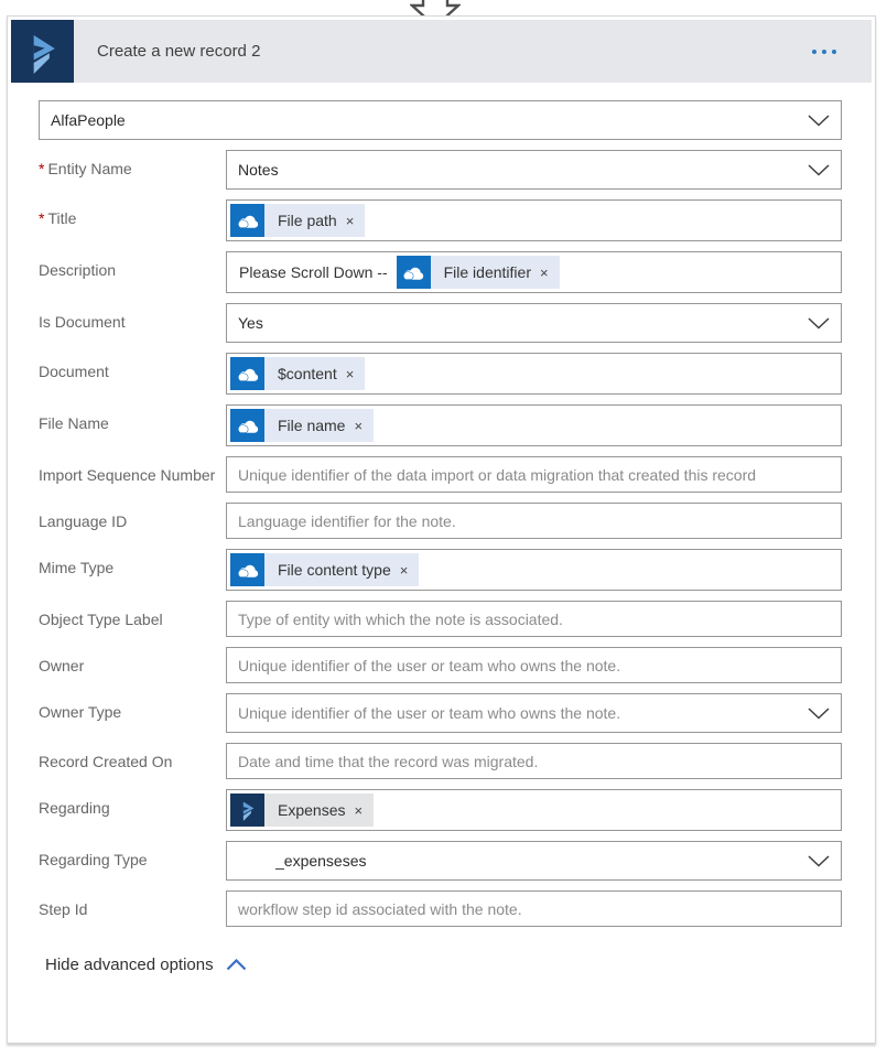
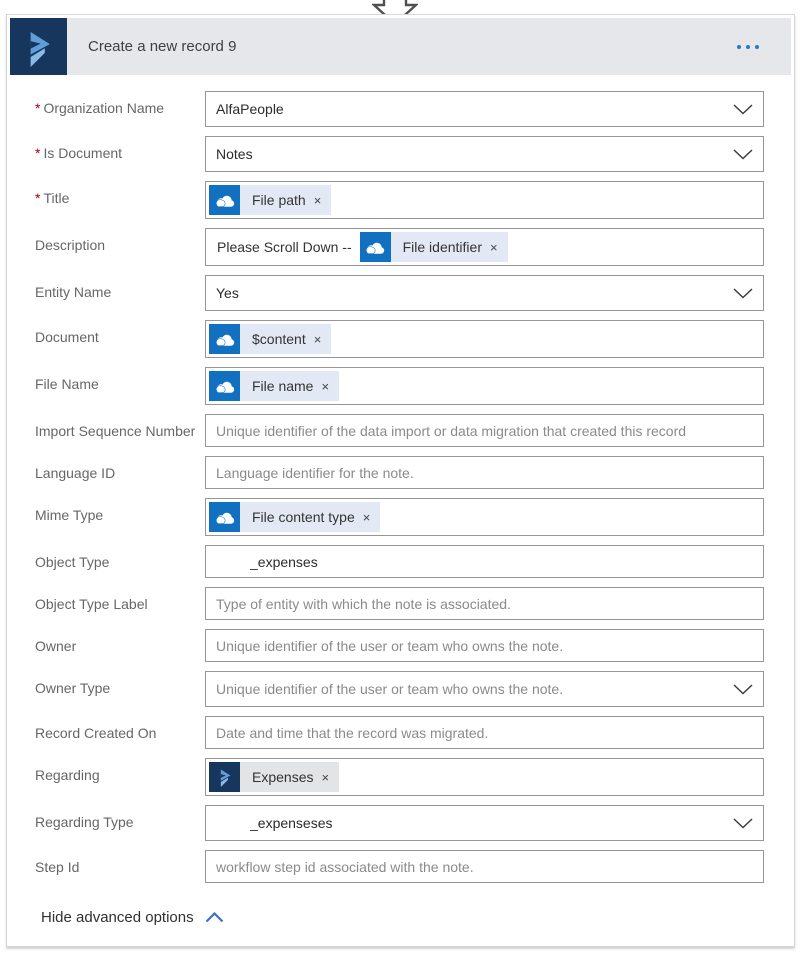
- Create a new record 2
+ Create a new record 9
+ * Organization Name
  AlfaPeople
- * Entity Name
+ * Is Document
  Notes
  * Title
  File path
  ×
  Description
  Please Scroll Down --
  File identifier
  ×
- Is Document
+ Entity Name
  Yes
  Document
  $content
  ×
  File Name
  File name
  ×
  Import Sequence Number
  Unique identifier of the data import or data migration that created this record
  Language ID
  Language identifier for the note.
  Mime Type
  File content type
  ×
+ Object Type
+ _expenses
  Object Type Label
  Type of entity with which the note is associated.
  Owner
  Unique identifier of the user or team who owns the note.
  Owner Type
  Unique identifier of the user or team who owns the note.
  Record Created On
  Date and time that the record was migrated.
  Regarding
  Expenses
  ×
  Regarding Type
  _expenseses
  Step Id
  workflow step id associated with the note.
  Hide advanced options
